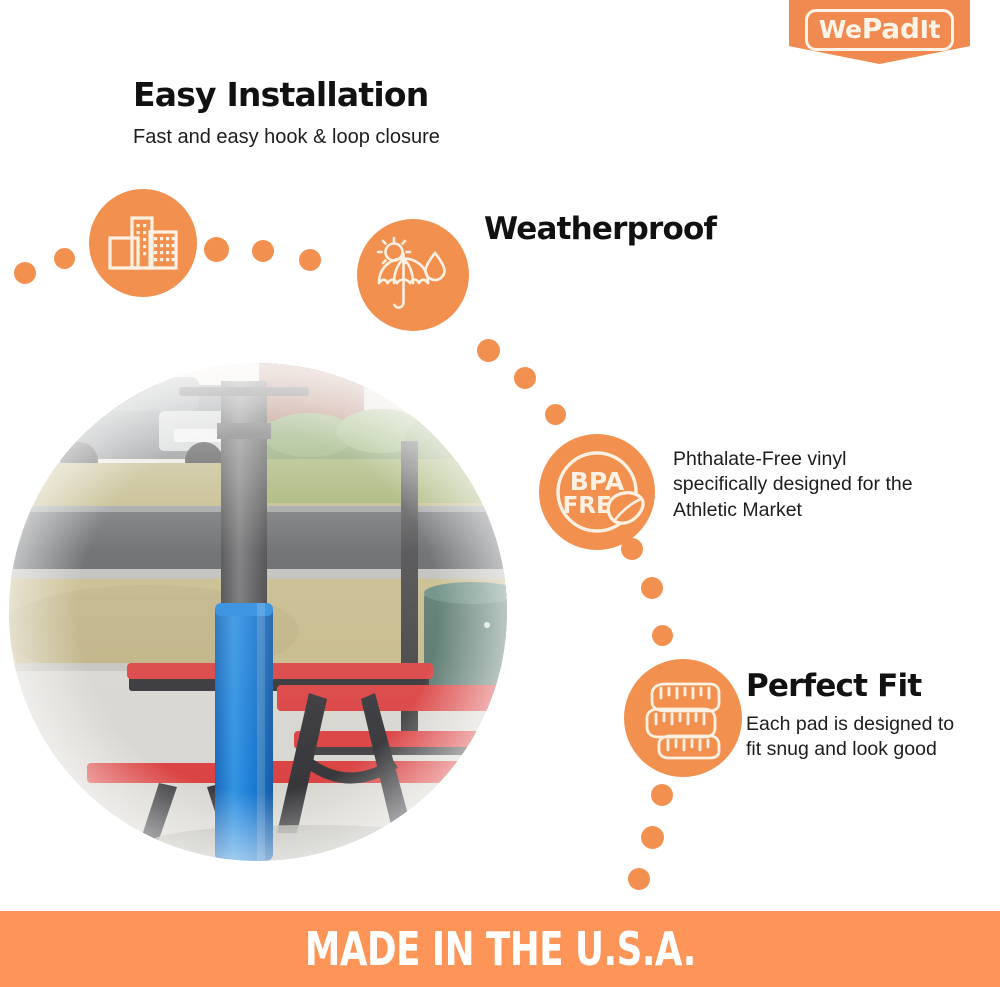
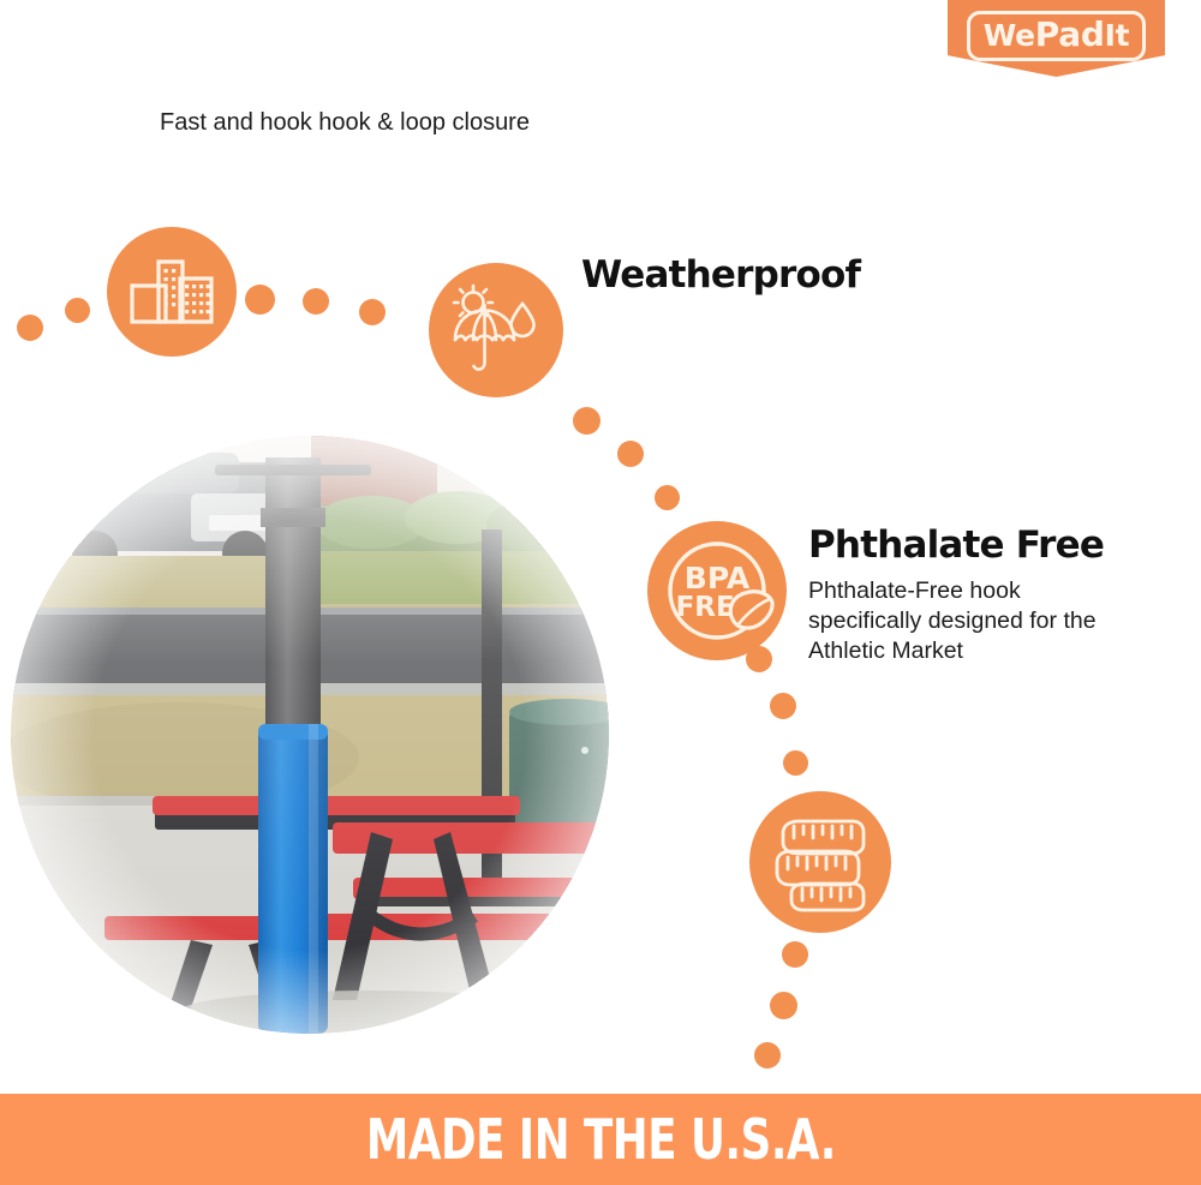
  WePadIt
- Easy Installation
- Fast and easy hook & loop closure
+ Fast and hook hook & loop closure
  Weatherproof
+ Phthalate Free
- Phthalate-Free vinyl specifically designed for the Athletic Market
+ Phthalate-Free hook specifically designed for the Athletic Market
  BPA
  FRE
- Perfect Fit
- Each pad is designed to fit snug and look good
  MADE IN THE U.S.A.
